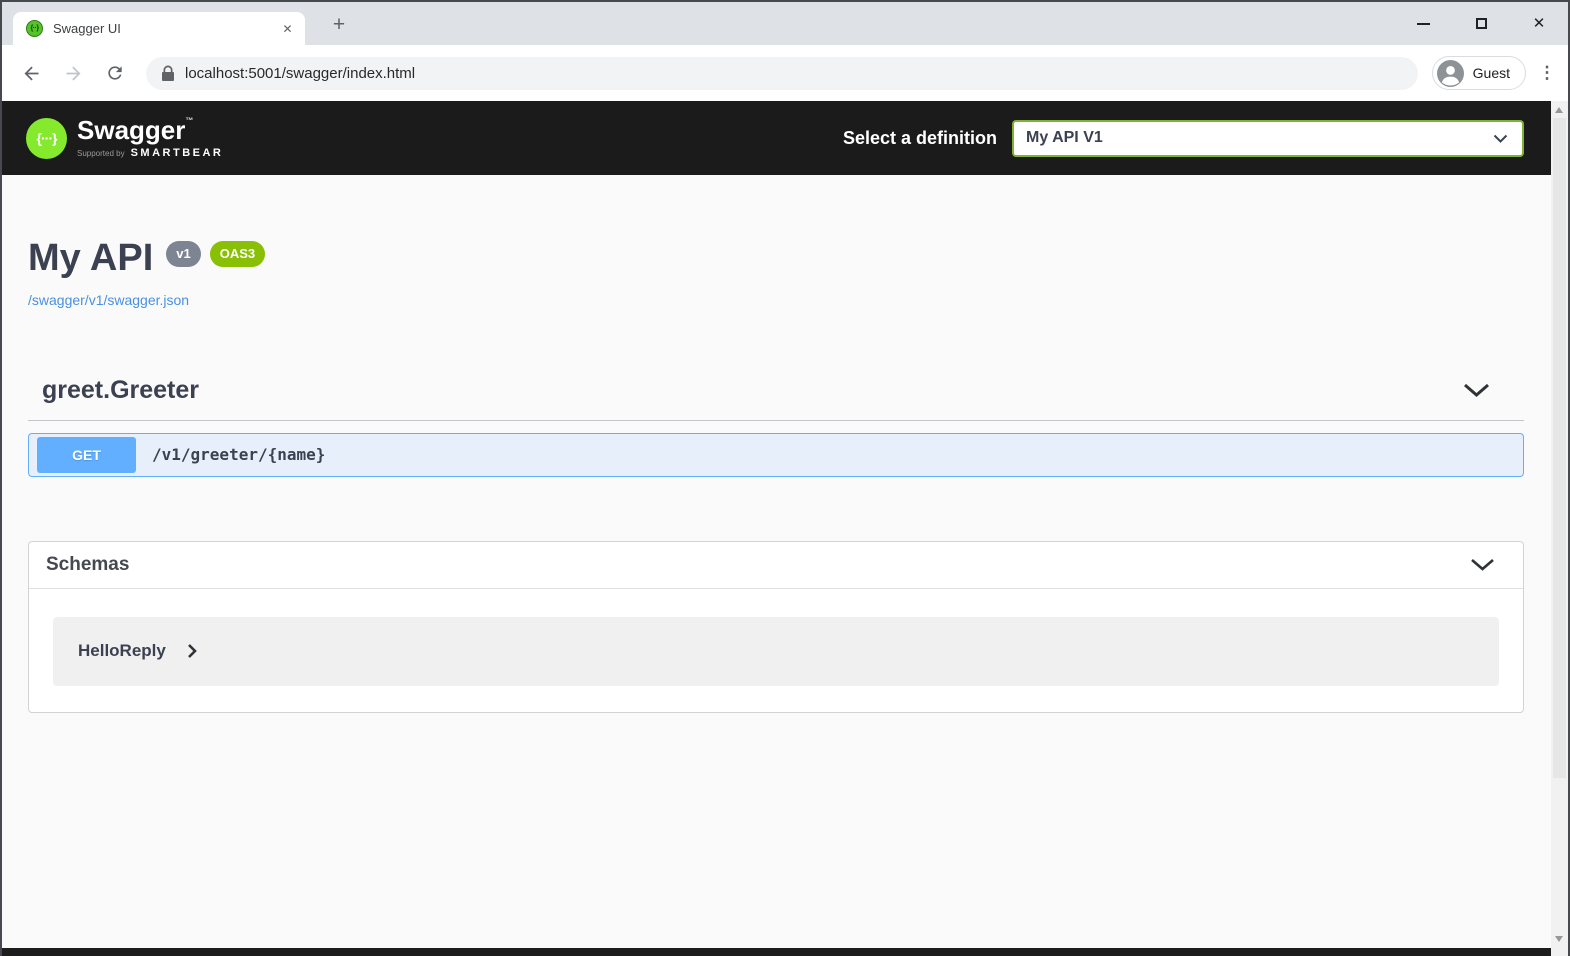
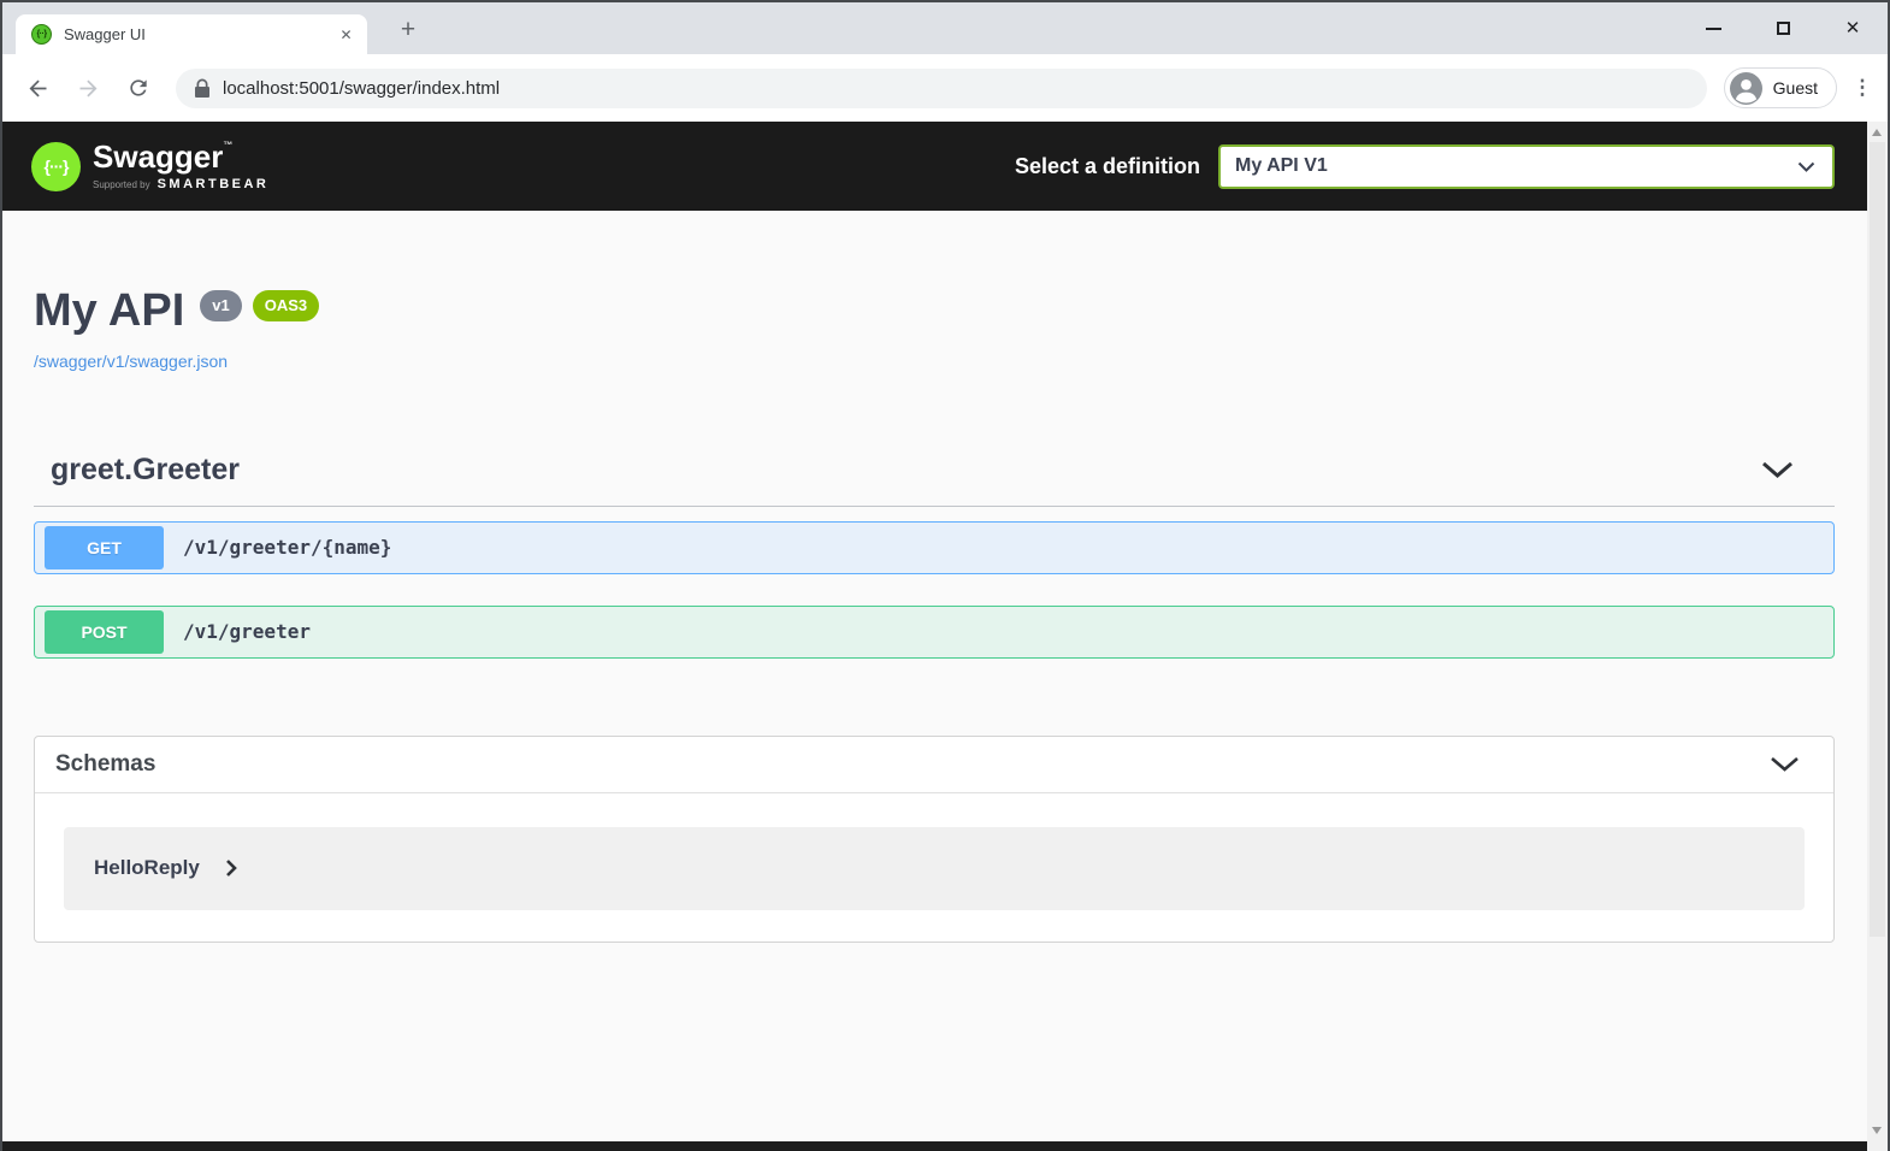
  Swagger UI
  ✕
  +
  ✕
  localhost:5001/swagger/index.html
  Guest
  ⋮
  {···}
  Swagger™
  Supported by
  SMARTBEAR
  Select a definition
  My API V1
  My API
  v1
  OAS3
  /swagger/v1/swagger.json
  greet.Greeter
  GET
  /v1/greeter/{name}
+ POST
+ /v1/greeter
  Schemas
  HelloReply
